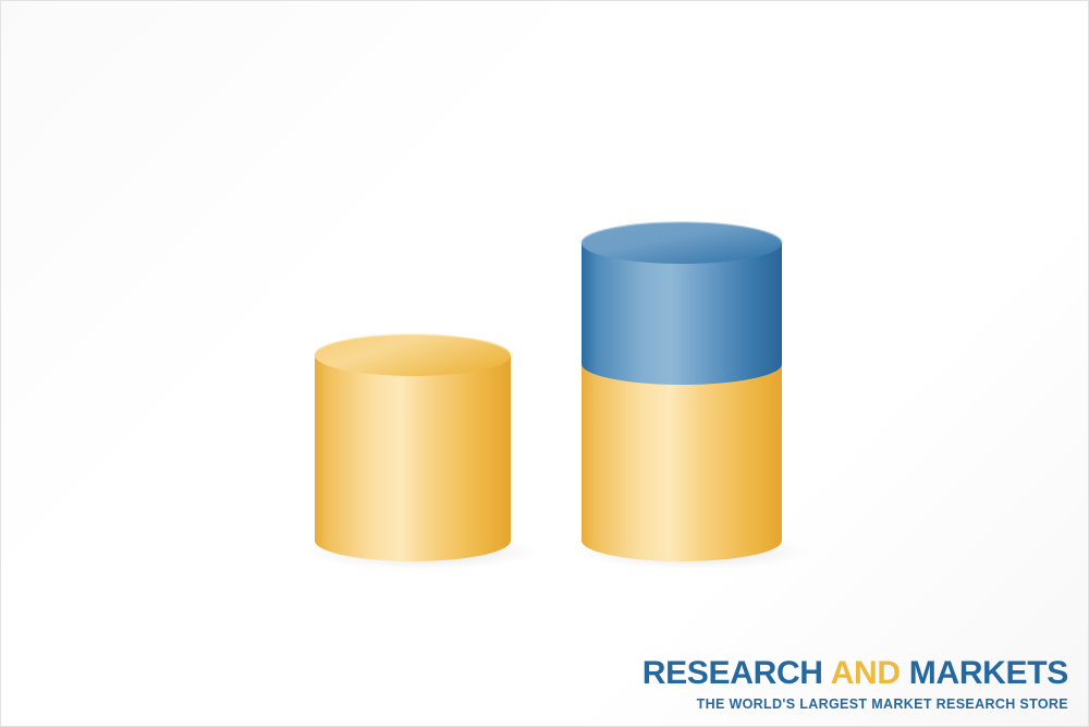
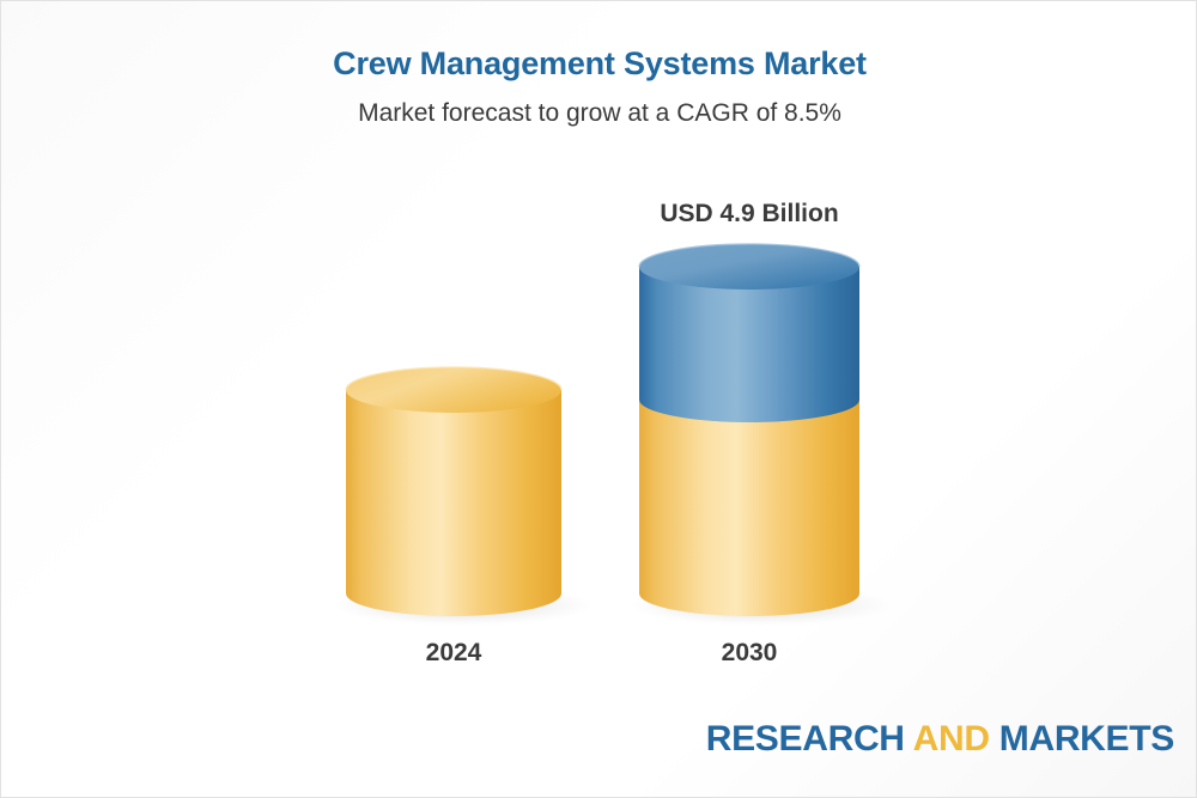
+ Crew Management Systems Market
+ Market forecast to grow at a CAGR of 8.5%
+ USD 4.9 Billion
+ 2024
+ 2030
  RESEARCH AND MARKETS
- THE WORLD'S LARGEST MARKET RESEARCH STORE
